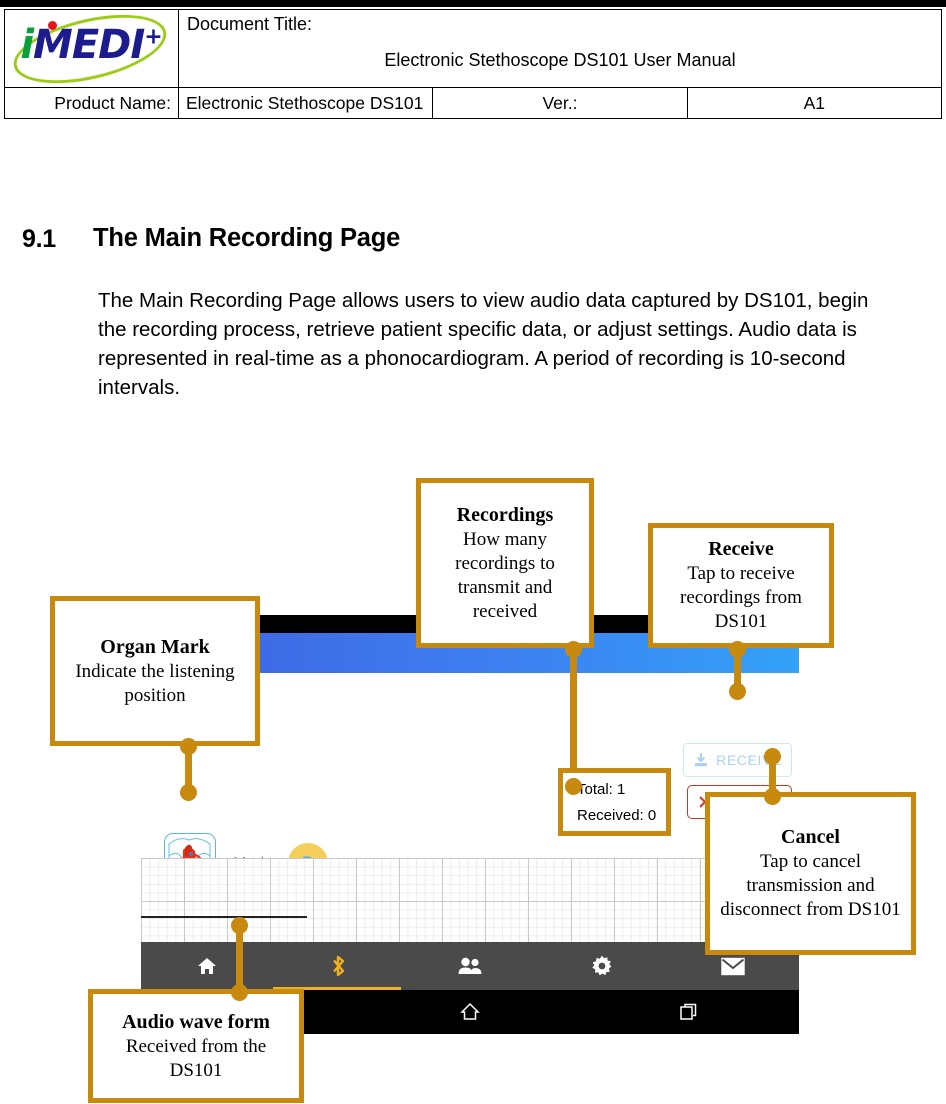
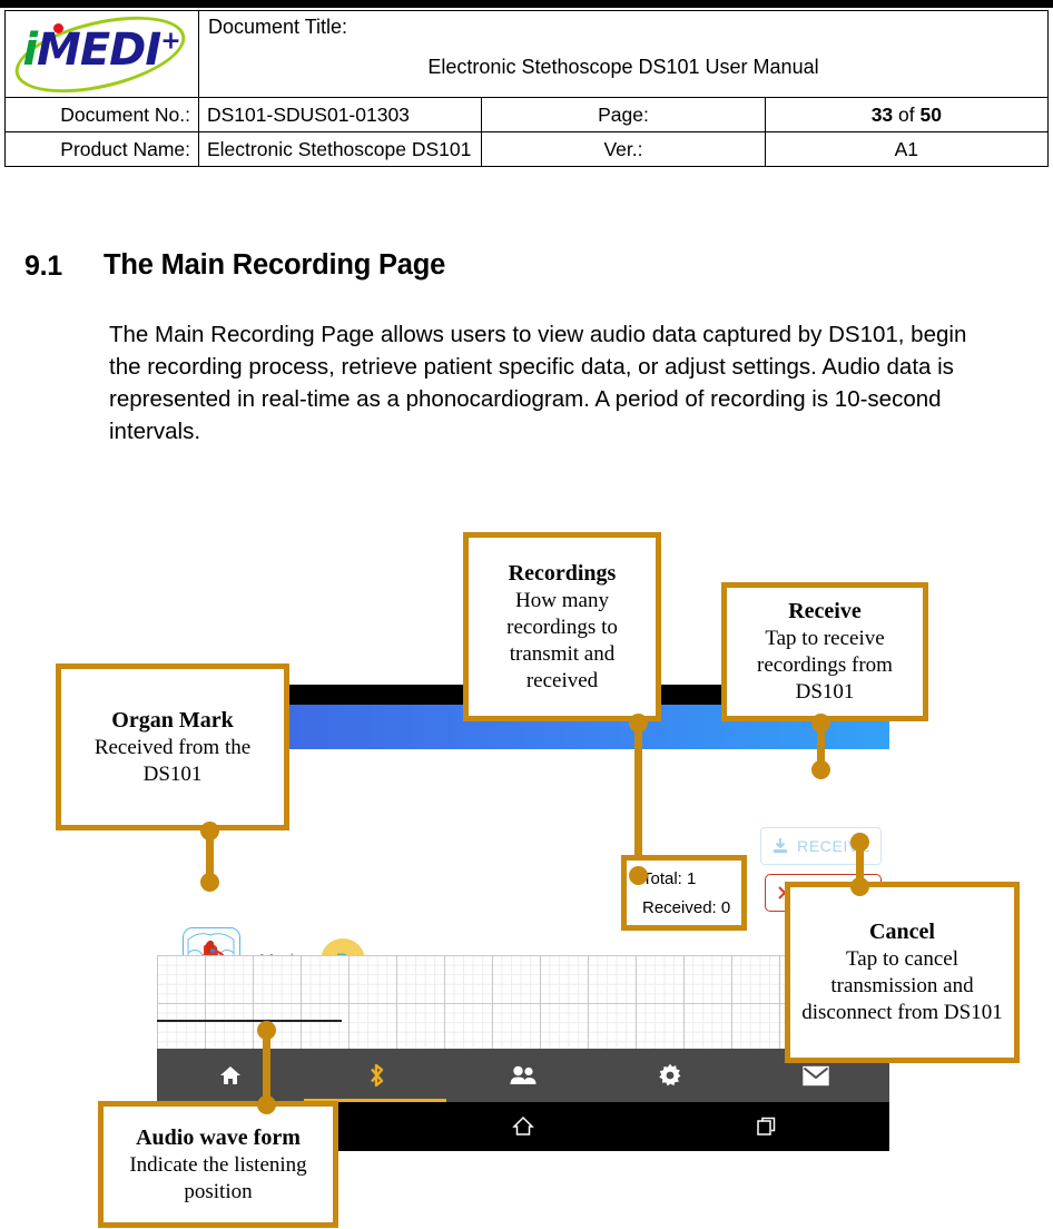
  iMEDI+	Document Title: Electronic Stethoscope DS101 User Manual
+ Document No.:	DS101-SDUS01-01303	Page:	33 of 50
  Product Name:	Electronic Stethoscope DS101	Ver.:	A1
  9.1
  The Main Recording Page
  The Main Recording Page allows users to view audio data captured by DS101, begin the recording process, retrieve patient specific data, or adjust settings. Audio data is represented in real-time as a phonocardiogram. A period of recording is 10-second intervals.
  RECEI
  Organ Mark
- Indicate the listening position
+ Received from the DS101
  Recordings
  How many recordings to transmit and received
  Receive
  Tap to receive recordings from DS101
  Cancel
  Tap to cancel transmission and disconnect from DS101
  Audio wave form
- Received from the DS101
+ Indicate the listening position
  otal: 1
  Received: 0
